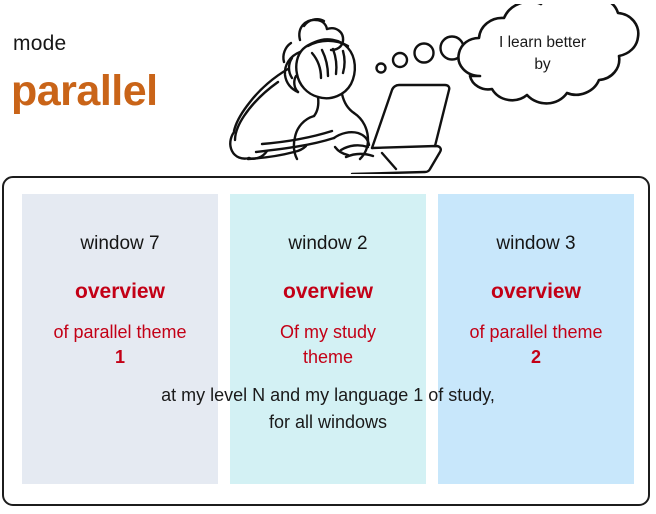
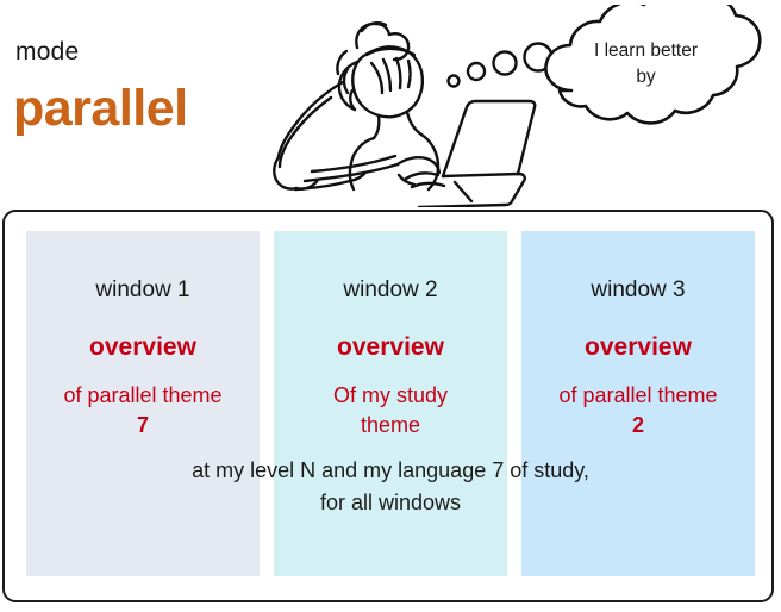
  mode
  parallel
  I learn better
  by
- window 7
+ window 1
  overview
  of parallel theme
- 1
+ 7
  window 2
  overview
  Of my study
  theme
  window 3
  overview
  of parallel theme
  2
- at my level N and my language 1 of study,
+ at my level N and my language 7 of study,
  for all windows
